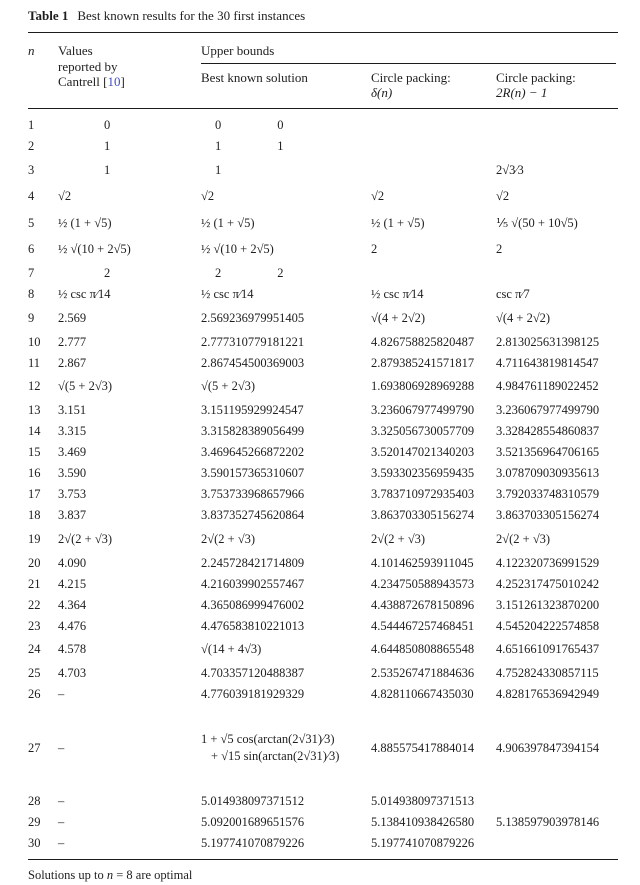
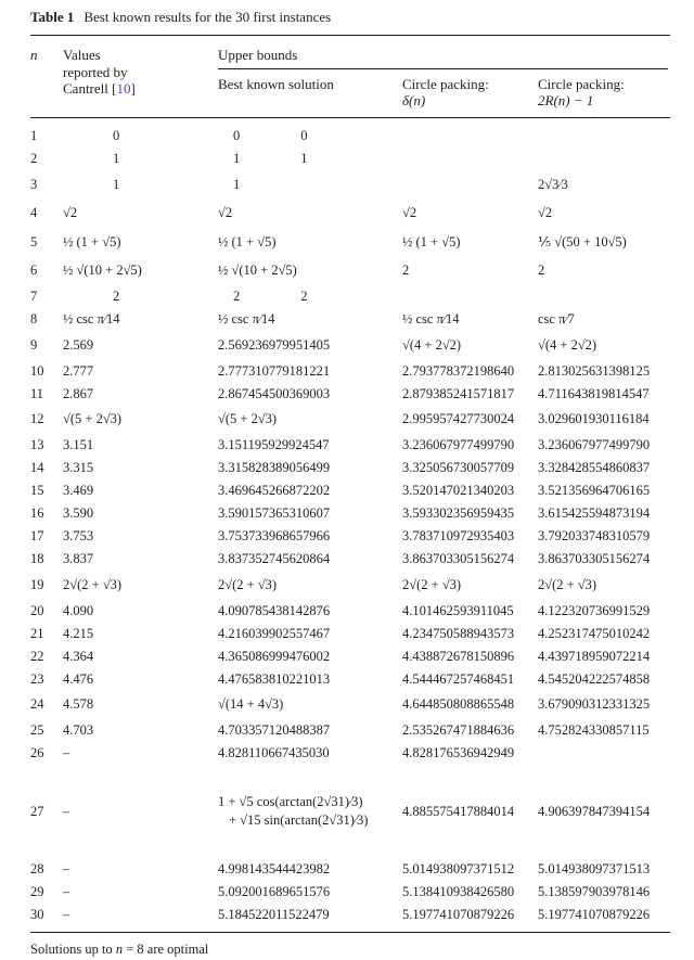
  Table 1 Best known results for the 30 first instances
  n
  Values
  reported by
  Cantrell [10]
  Upper bounds
  Best known solution
  Circle packing:
  δ(n)
  Circle packing:
  2R(n) − 1
  1
  0
  0 0
  2
  1
  1 1
  3
  1
  1
  2√3∕3
  4
  √2
  √2
  √2
  √2
  5
  ½ (1 + √5)
  ½ (1 + √5)
  ½ (1 + √5)
  ⅕ √(50 + 10√5)
  6
  ½ √(10 + 2√5)
  ½ √(10 + 2√5)
  2
  2
  7
  2
  2 2
  8
  ½ csc π∕14
  ½ csc π∕14
  ½ csc π∕14
  csc π∕7
  9
  2.569
  2.569236979951405
  √(4 + 2√2)
  √(4 + 2√2)
  10
  2.777
  2.777310779181221
- 4.826758825820487
+ 2.793778372198640
  2.813025631398125
  11
  2.867
  2.867454500369003
  2.879385241571817
  4.711643819814547
  12
  √(5 + 2√3)
  √(5 + 2√3)
- 1.693806928969288
+ 2.995957427730024
- 4.984761189022452
+ 3.029601930116184
  13
  3.151
  3.151195929924547
  3.236067977499790
  3.236067977499790
  14
  3.315
  3.315828389056499
  3.325056730057709
  3.328428554860837
  15
  3.469
  3.469645266872202
  3.520147021340203
  3.521356964706165
  16
  3.590
  3.590157365310607
  3.593302356959435
- 3.078709030935613
+ 3.615425594873194
  17
  3.753
  3.753733968657966
  3.783710972935403
  3.792033748310579
  18
  3.837
  3.837352745620864
  3.863703305156274
  3.863703305156274
  19
  2√(2 + √3)
  2√(2 + √3)
  2√(2 + √3)
  2√(2 + √3)
  20
  4.090
- 2.245728421714809
+ 4.090785438142876
  4.101462593911045
  4.122320736991529
  21
  4.215
  4.216039902557467
  4.234750588943573
  4.252317475010242
  22
  4.364
  4.365086999476002
  4.438872678150896
- 3.151261323870200
+ 4.439718959072214
  23
  4.476
  4.476583810221013
  4.544467257468451
  4.545204222574858
  24
  4.578
  √(14 + 4√3)
  4.644850808865548
- 4.651661091765437
+ 3.679090312331325
  25
  4.703
  4.703357120488387
  2.535267471884636
  4.752824330857115
  26
  –
- 4.776039181929329
  4.828110667435030
  4.828176536942949
  27
  –
  1 + √5 cos(arctan(2√31)∕3)
  + √15 sin(arctan(2√31)∕3)
  4.885575417884014
  4.906397847394154
  28
  –
+ 4.998143544423982
  5.014938097371512
  5.014938097371513
  29
  –
  5.092001689651576
  5.138410938426580
  5.138597903978146
  30
  –
+ 5.184522011522479
  5.197741070879226
  5.197741070879226
  Solutions up to n = 8 are optimal
